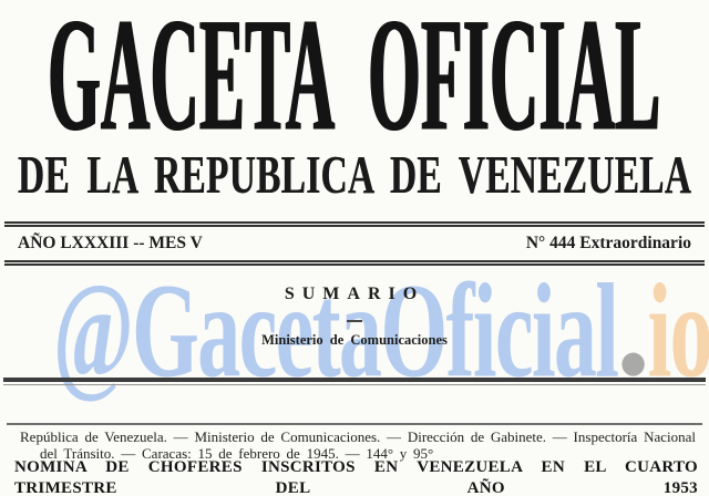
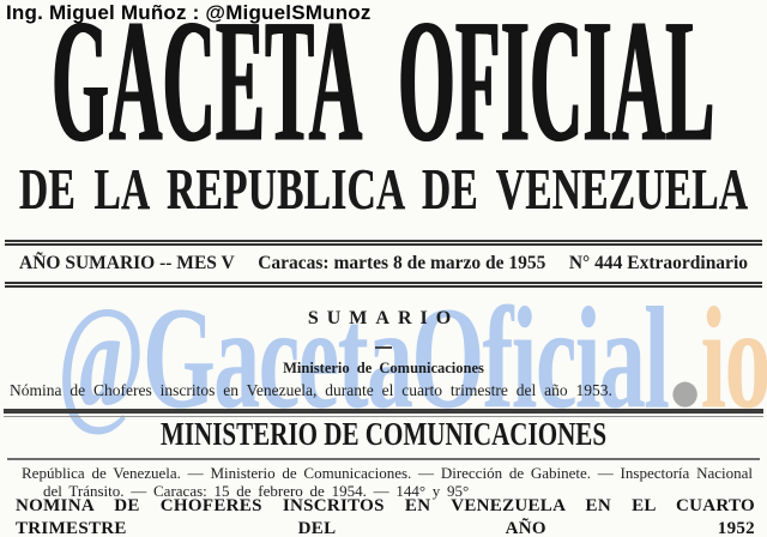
  @GacetaOficial io
+ Ing. Miguel Muñoz : @MiguelSMunoz
  GACETA OFICIAL
  DE LA REPUBLICA DE VENEZUELA
- AÑO LXXXIII -- MES V
+ AÑO SUMARIO -- MES V
+ Caracas: martes 8 de marzo de 1955
  N° 444 Extraordinario
  SUMARIO
  Ministerio de Comunicaciones
+ Nómina de Choferes inscritos en Venezuela, durante el cuarto trimestre del año 1953.
+ MINISTERIO DE COMUNICACIONES
- República de Venezuela. — Ministerio de Comunicaciones. — Dirección de Gabinete. — Inspectoría Nacional del Tránsito. — Caracas: 15 de febrero de 1945. — 144° y 95°
+ República de Venezuela. — Ministerio de Comunicaciones. — Dirección de Gabinete. — Inspectoría Nacional del Tránsito. — Caracas: 15 de febrero de 1954. — 144° y 95°
- NOMINA DE CHOFERES INSCRITOS EN VENEZUELA EN EL CUARTO TRIMESTRE DEL AÑO 1953
+ NOMINA DE CHOFERES INSCRITOS EN VENEZUELA EN EL CUARTO TRIMESTRE DEL AÑO 1952
